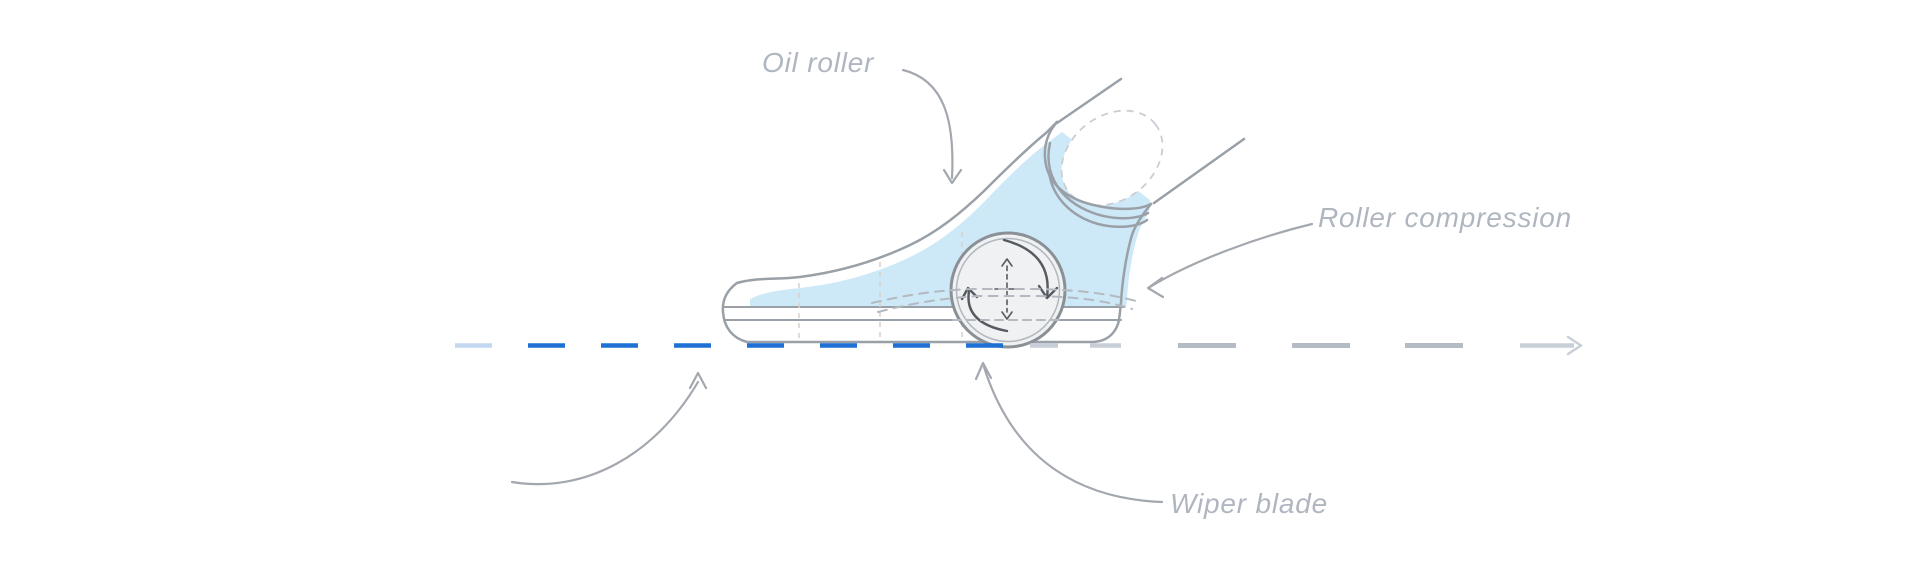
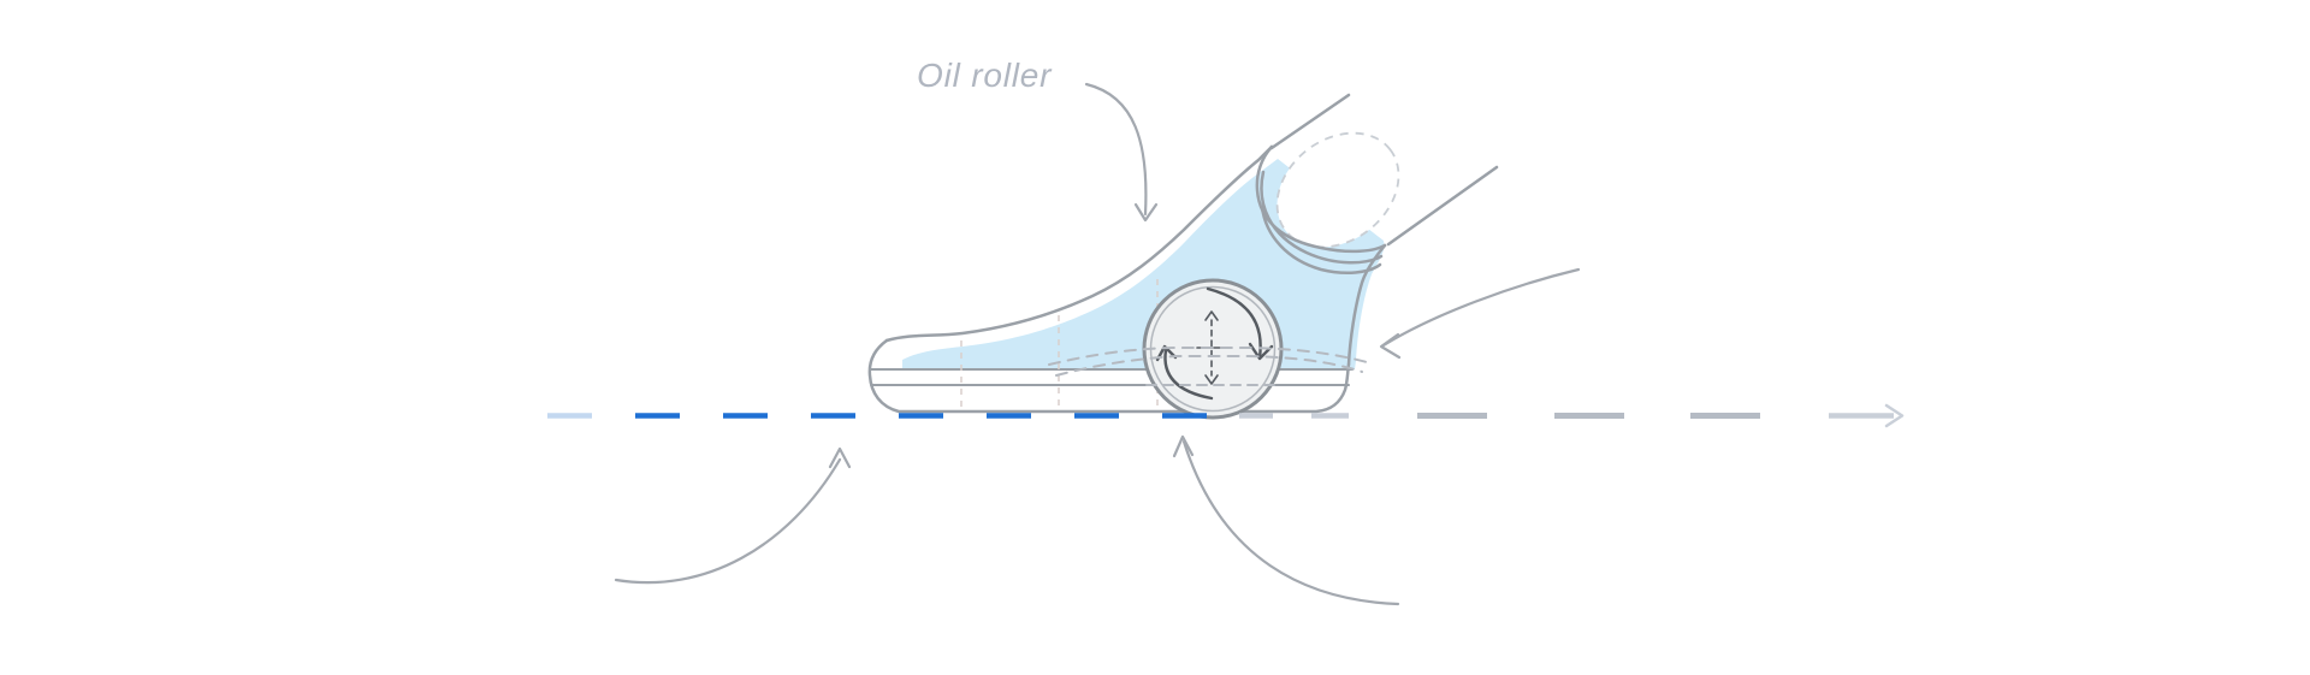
  Oil roller
- Roller compression
- Wiper blade
